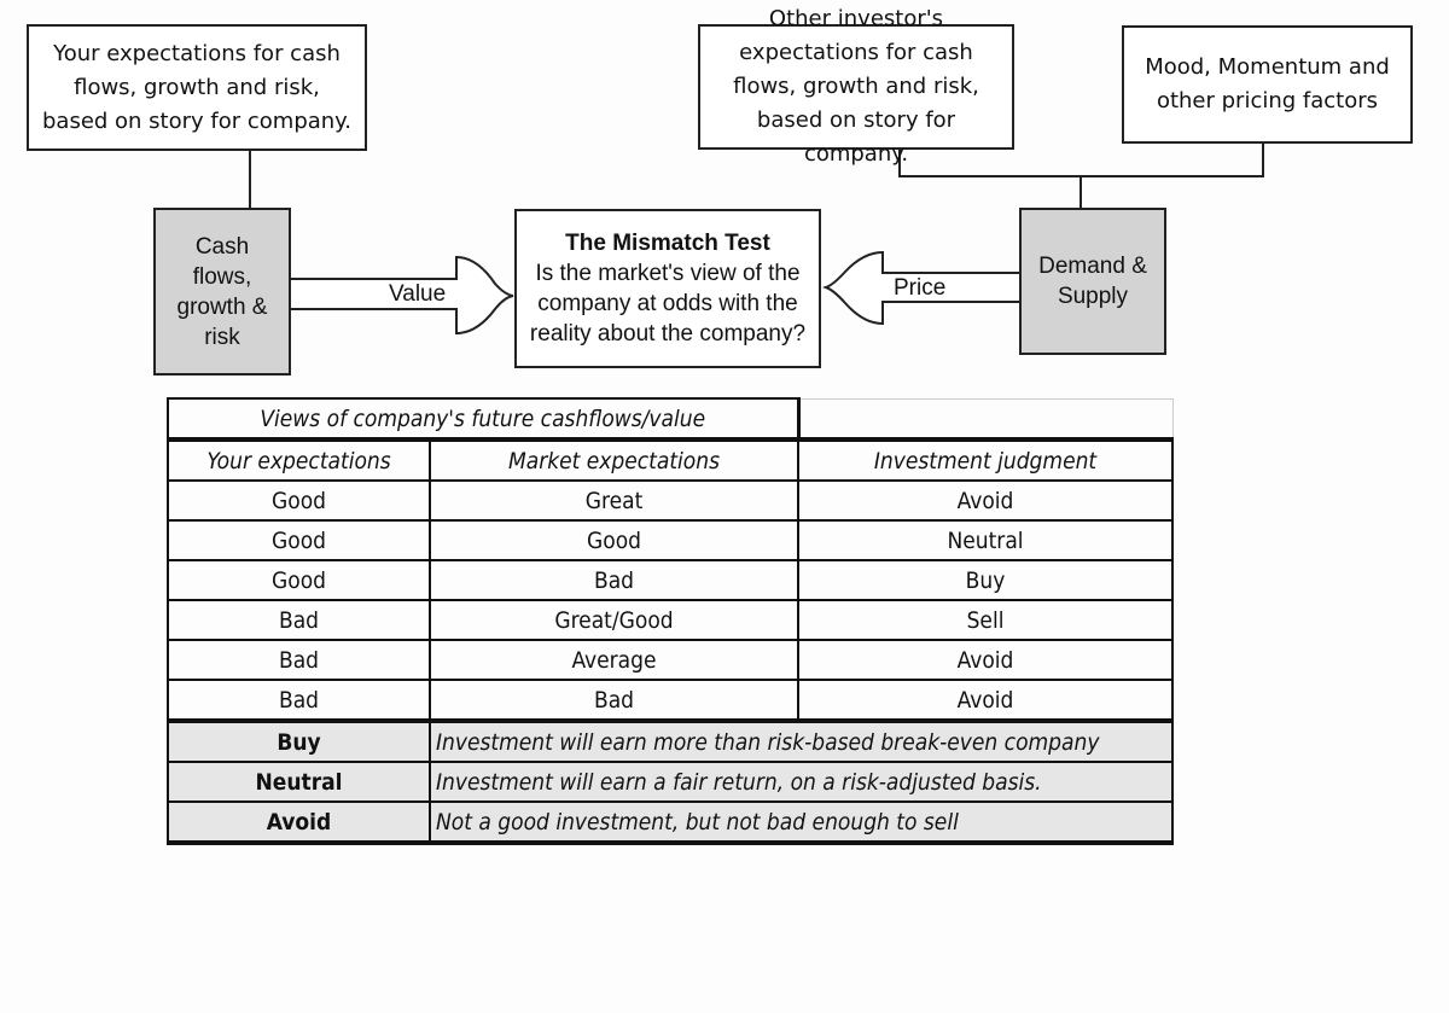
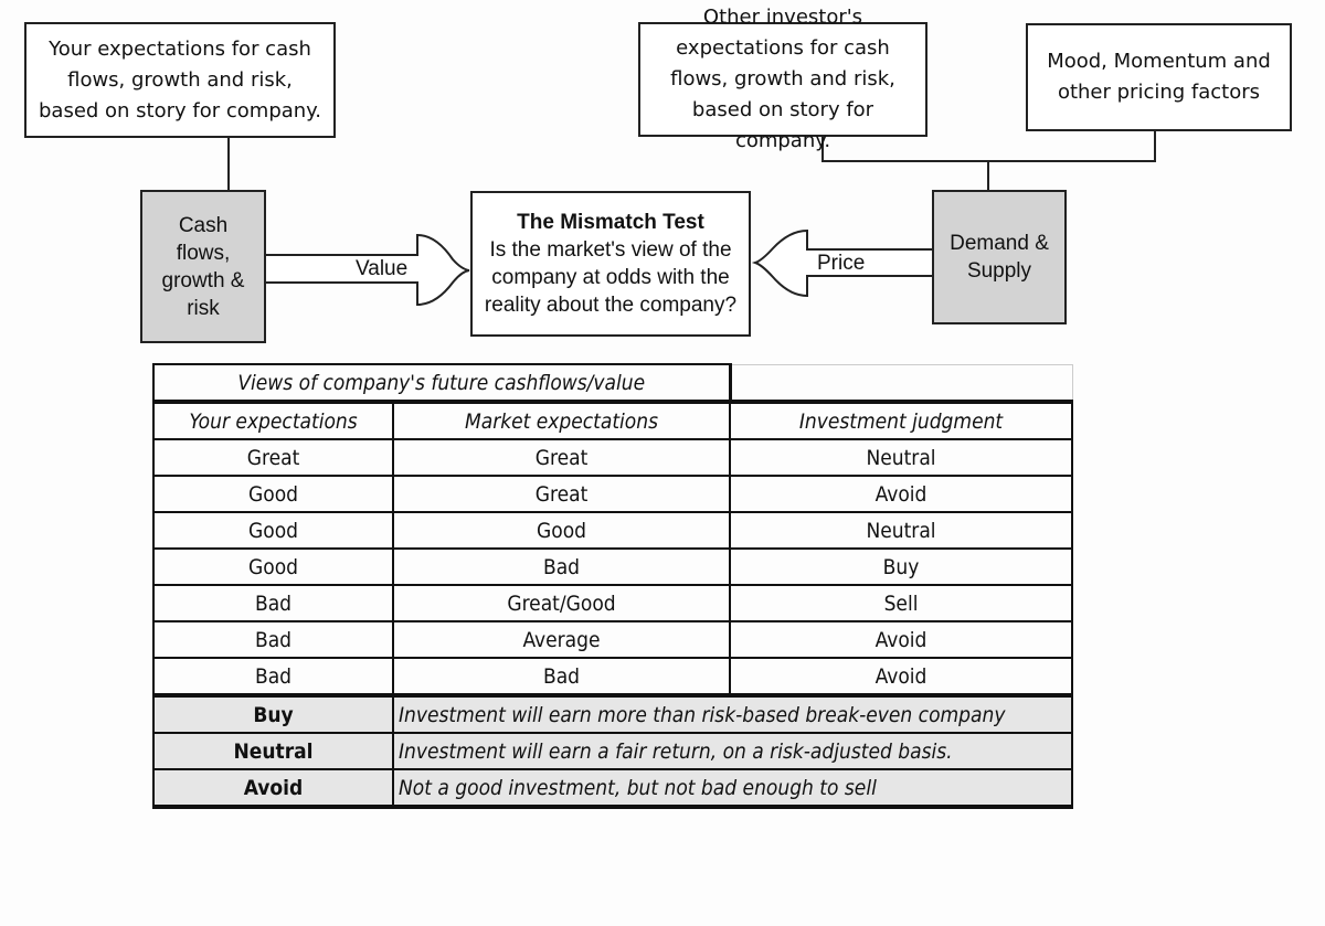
  Your expectations for cash flows, growth and risk, based on story for company.
  Cash flows, growth & risk
  Value
  The Mismatch Test
  Is the market's view of the company at odds with the reality about the company?
  Price
  Demand & Supply
  Other investor's expectations for cash flows, growth and risk, based on story for company.
  Mood, Momentum and other pricing factors
  Views of company's future cashflows/value
  Your expectations	Market expectations	Investment judgment
+ Great	Great	Neutral
  Good	Great	Avoid
  Good	Good	Neutral
  Good	Bad	Buy
  Bad	Great/Good	Sell
  Bad	Average	Avoid
  Bad	Bad	Avoid
  Buy	Investment will earn more than risk-based break-even company
  Neutral	Investment will earn a fair return, on a risk-adjusted basis.
  Avoid	Not a good investment, but not bad enough to sell
